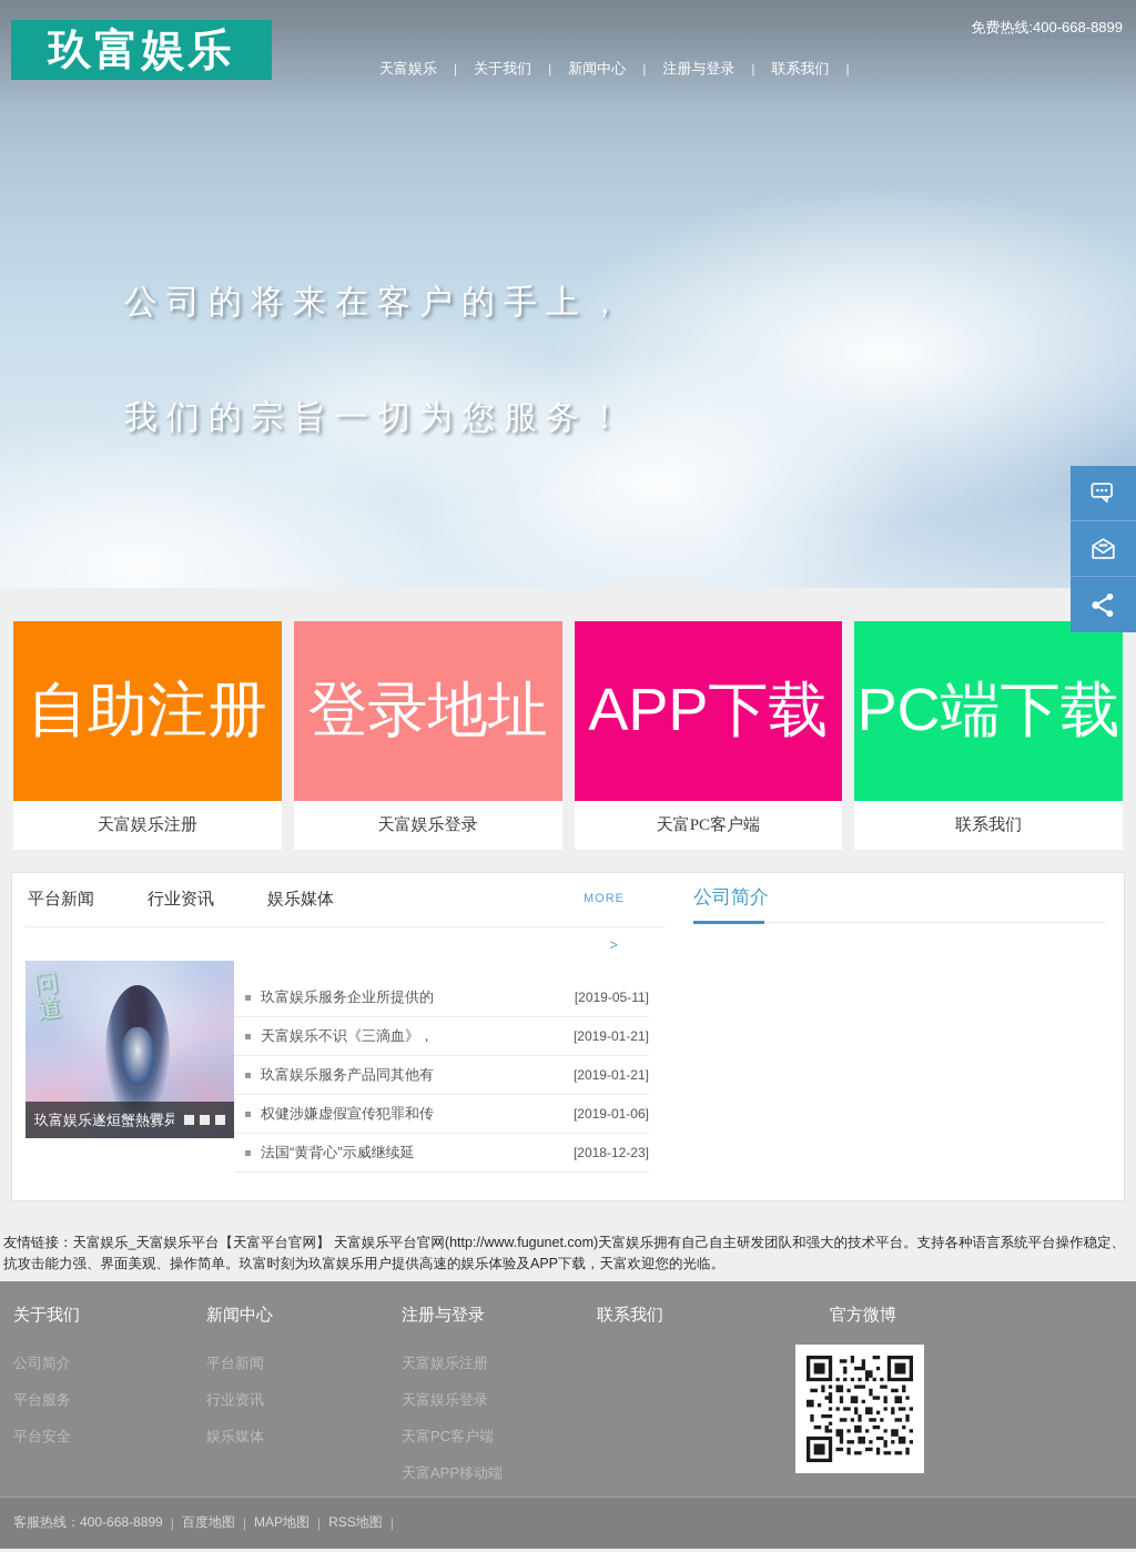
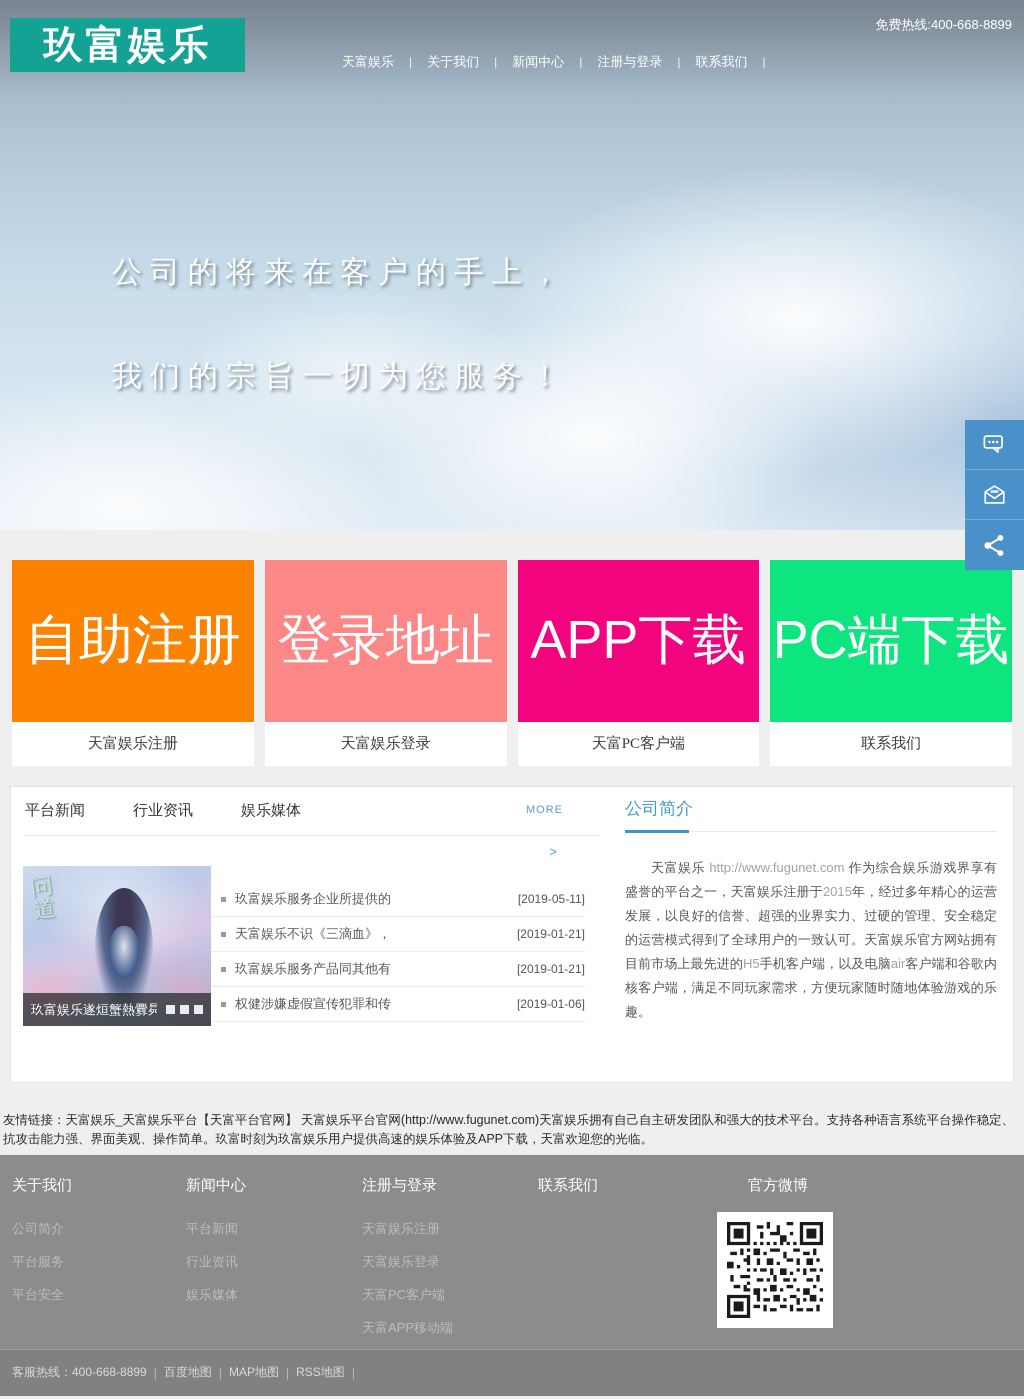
  玖富娱乐
  天富娱乐
  |
  关于我们
  |
  新闻中心
  |
  注册与登录
  |
  联系我们
  |
  免费热线:400-668-8899
  公司的将来在客户的手上，
  我们的宗旨一切为您服务！
  自助注册
  天富娱乐注册
  登录地址
  天富娱乐登录
  APP下载
  天富PC客户端
  PC端下载
  联系我们
  平台新闻
  行业资讯
  娱乐媒体
  MORE
  >
  玖富娱乐遂烜蟹熱釁曻
  玖富娱乐服务企业所提供的
  [2019-05-11]
  天富娱乐不识《三滴血》，
  [2019-01-21]
  玖富娱乐服务产品同其他有
  [2019-01-21]
  权健涉嫌虚假宣传犯罪和传
  [2019-01-06]
- 法国“黄背心”示威继续延
- [2018-12-23]
  公司简介
+ 天富娱乐 http://www.fugunet.com 作为综合娱乐游戏界享有盛誉的平台之一，天富娱乐注册于2015年，经过多年精心的运营发展，以良好的信誉、超强的业界实力、过硬的管理、安全稳定的运营模式得到了全球用户的一致认可。天富娱乐官方网站拥有目前市场上最先进的H5手机客户端，以及电脑air客户端和谷歌内核客户端，满足不同玩家需求，方便玩家随时随地体验游戏的乐趣。
  友情链接：天富娱乐_天富娱乐平台【天富平台官网】 天富娱乐平台官网(http://www.fugunet.com)天富娱乐拥有自己自主研发团队和强大的技术平台。支持各种语言系统平台操作稳定、抗攻击能力强、界面美观、操作简单。玖富时刻为玖富娱乐用户提供高速的娱乐体验及APP下载，天富欢迎您的光临。
  关于我们
  公司简介
  平台服务
  平台安全
  新闻中心
  平台新闻
  行业资讯
  娱乐媒体
  注册与登录
  天富娱乐注册
  天富娱乐登录
  天富PC客户端
  天富APP移动端
  联系我们
  官方微博
  客服热线：400-668-8899
  |
  百度地图
  |
  MAP地图
  |
  RSS地图
  |
